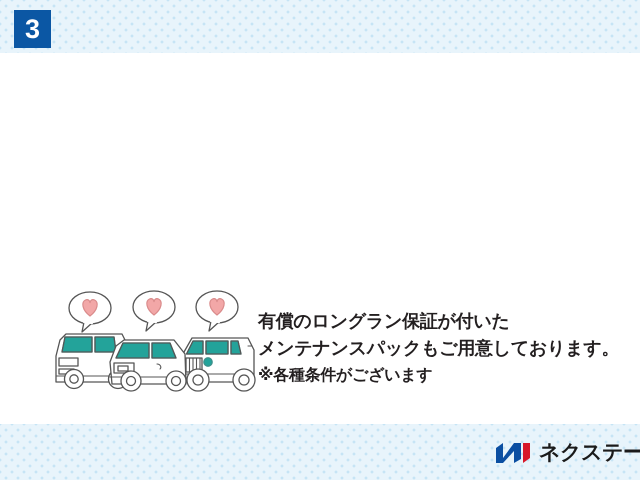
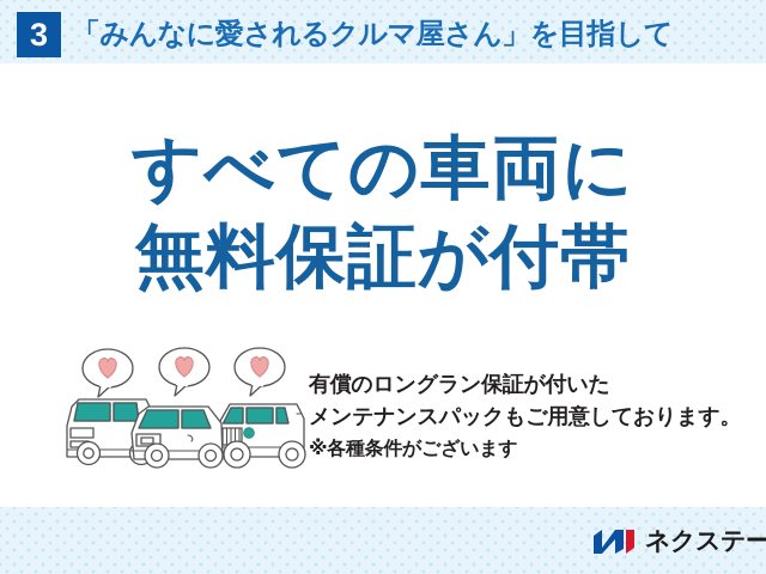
  3
+ 「みんなに愛されるクルマ屋さん」を目指して
+ すべての車両に
+ 無料保証が付帯
  有償のロングラン保証が付いた
  メンテナンスパックもご用意しております。
  ※各種条件がございます
  ネクステー
